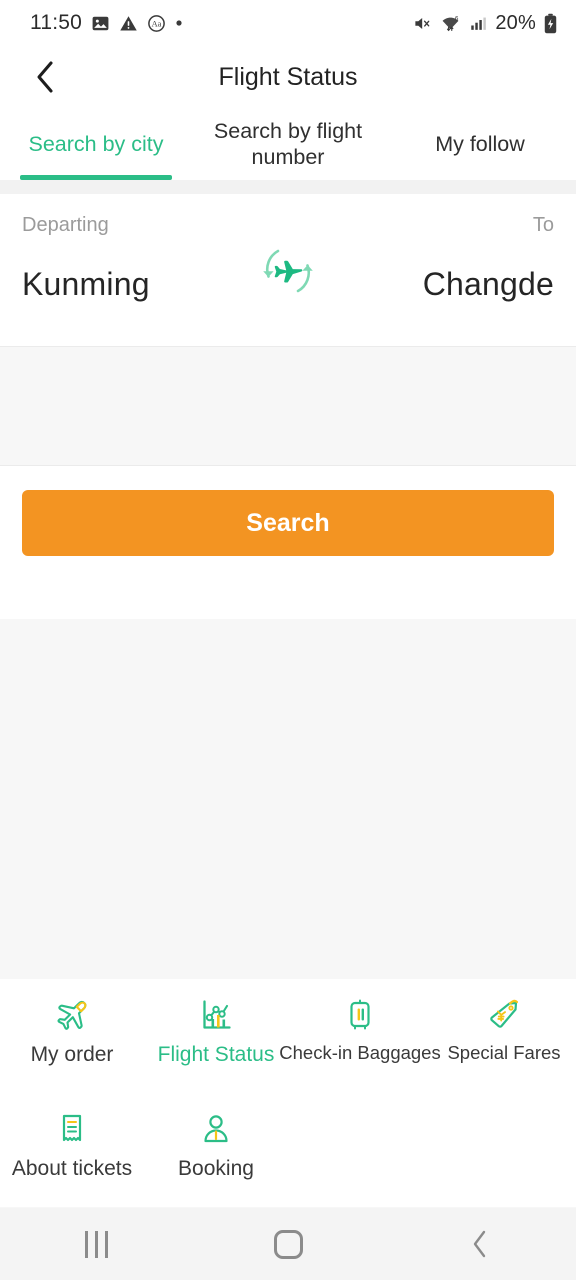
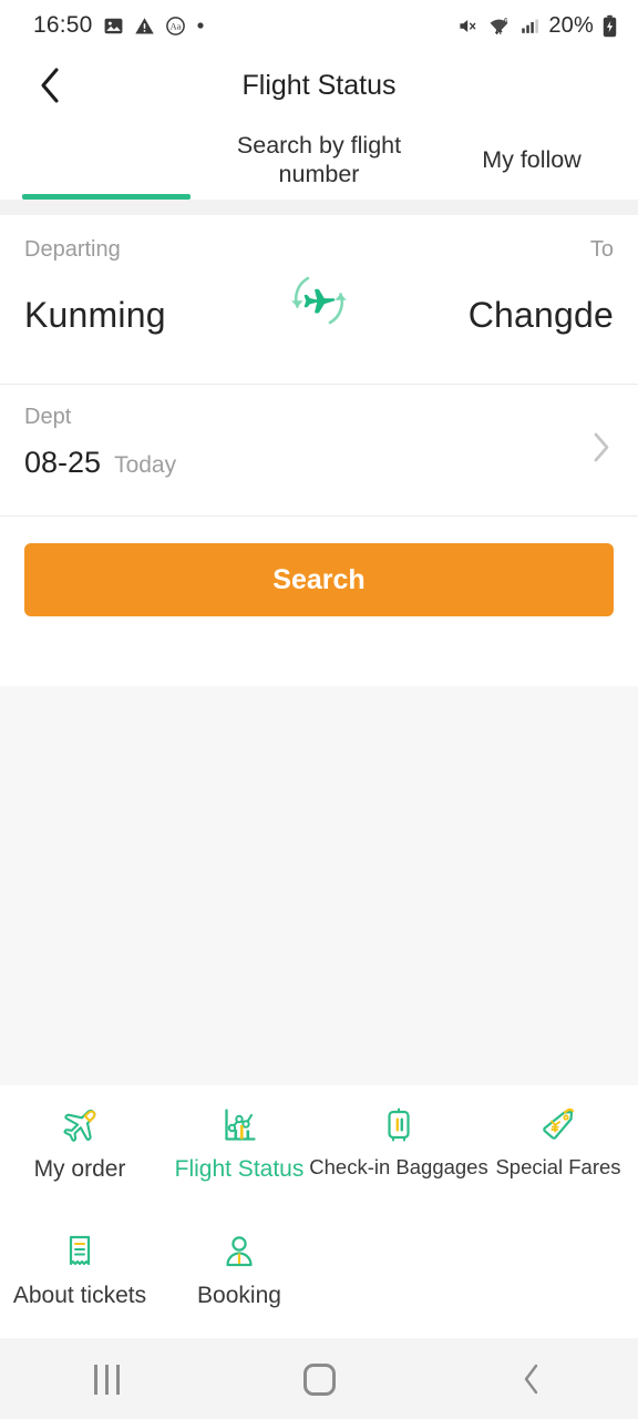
- 11:50
+ 16:50
  Aa
  20%
  Flight Status
- Search by city
  Search by flight number
  My follow
  Departing
  To
  Kunming
  Changde
+ Dept
+ 08-25
+ Today
  Search
  My order
  Flight Status
  Check-in Baggages
  Special Fares
  About tickets
  Booking
